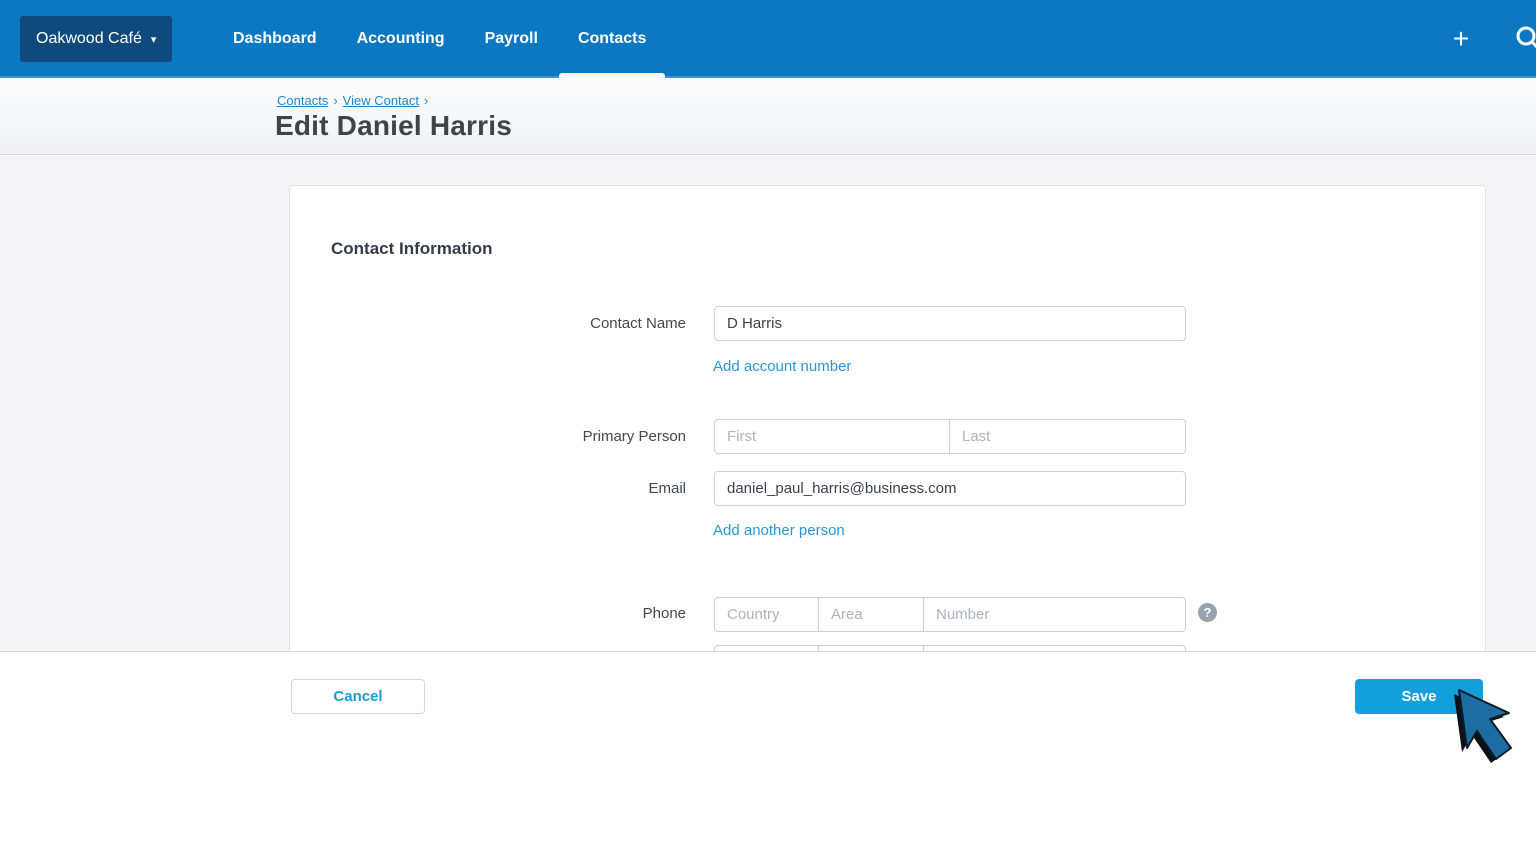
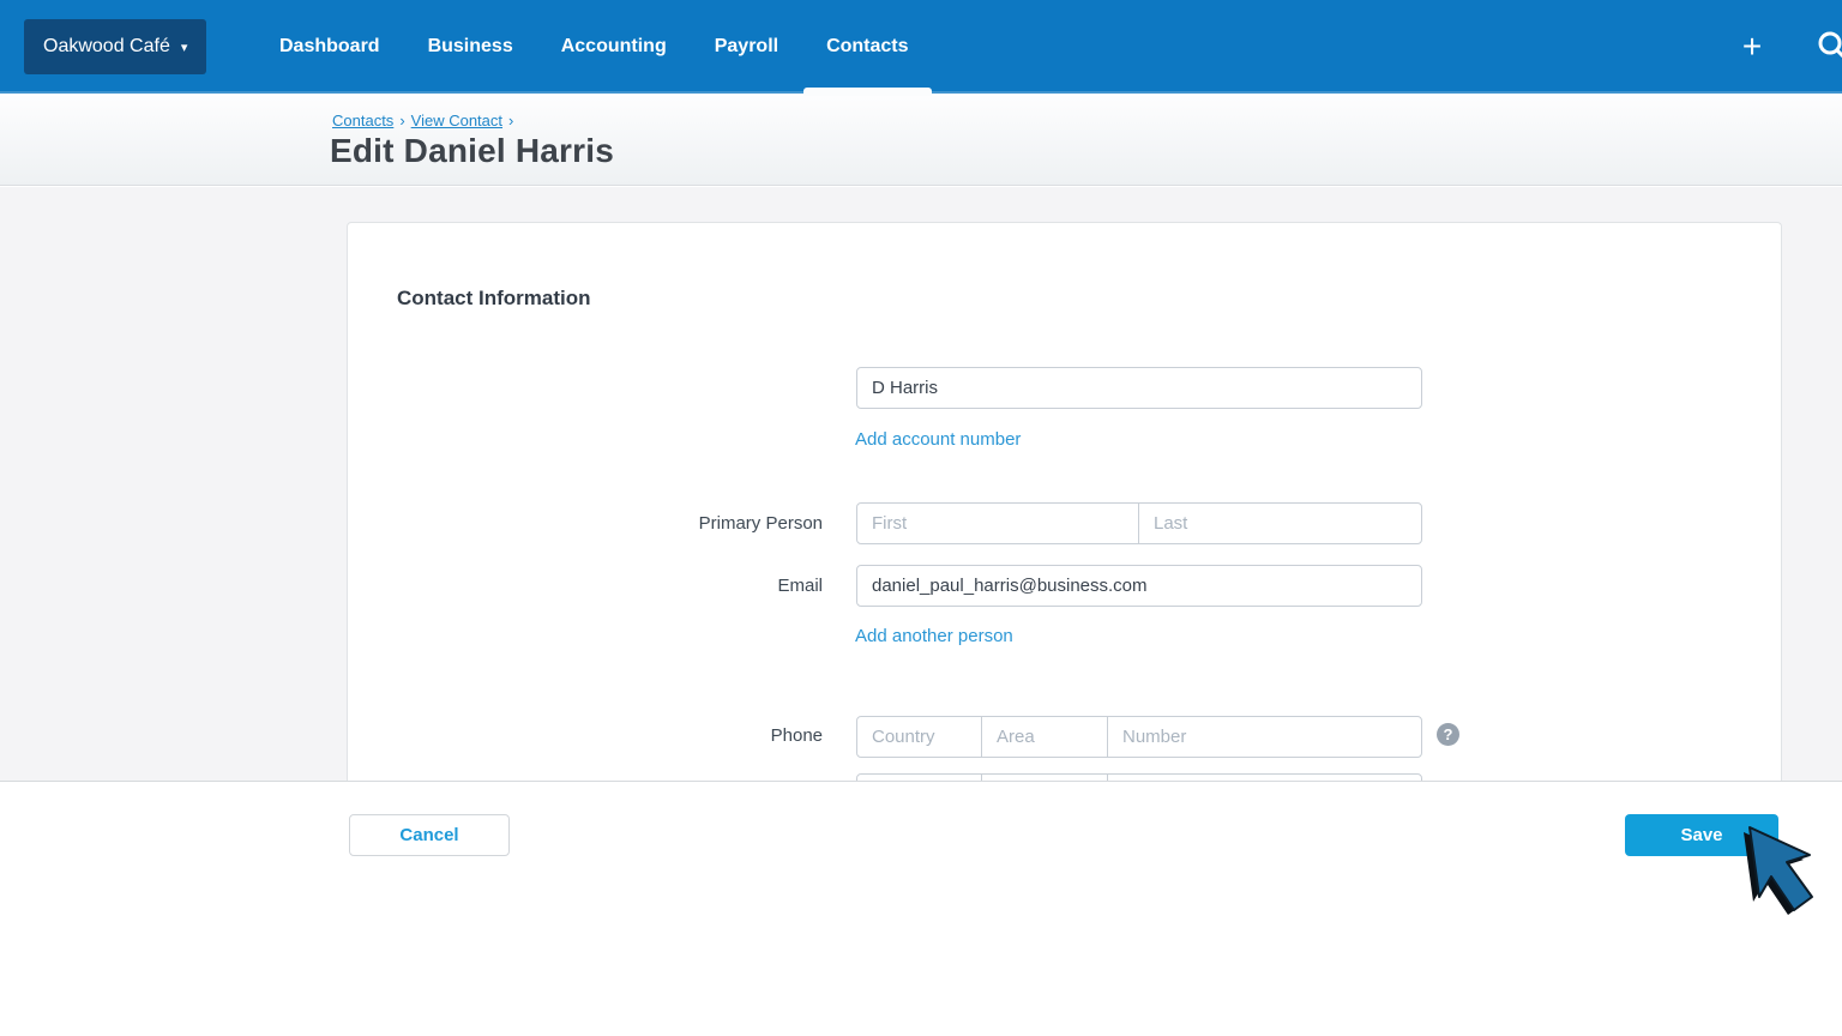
  Oakwood Café
  ▾
  Dashboard
+ Business
  Accounting
  Payroll
  Contacts
  +
  Contacts › View Contact ›
  Edit Daniel Harris
  Contact Information
- Contact Name
  D Harris
  Add account number
  Primary Person
  First
  Last
  Email
  daniel_paul_harris@business.com
  Add another person
  Phone
  Country
  Area
  Number
  ?
  Cancel
  Save
